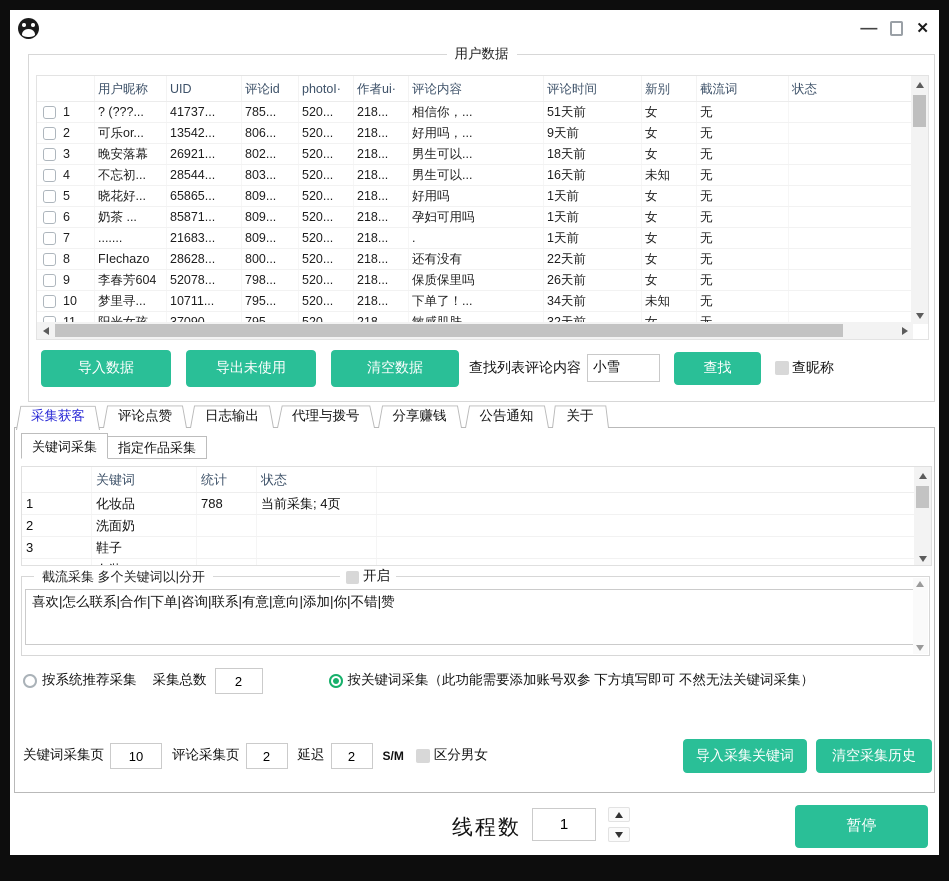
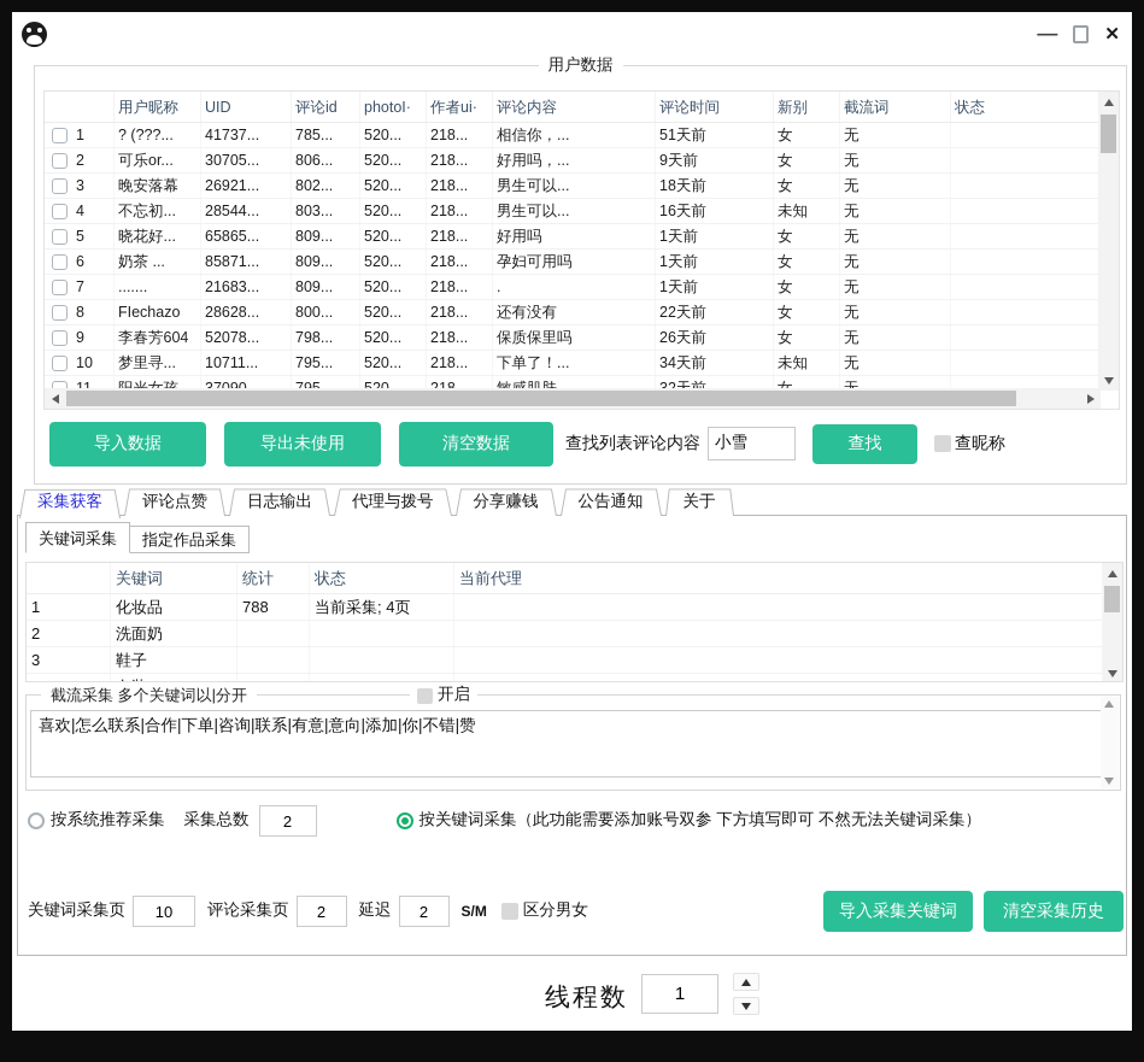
  —
  ✕
  用户数据
  用户昵称
  UID
  评论id
  photoI·
  作者ui·
  评论内容
  评论时间
  新别
  截流词
  状态
  1
  ? (???...
  41737...
  785...
  520...
  218...
  相信你，...
  51天前
  女
  无
  2
  可乐or...
- 13542...
+ 30705...
  806...
  520...
  218...
  好用吗，...
  9天前
  女
  无
  3
  晚安落幕
  26921...
  802...
  520...
  218...
  男生可以...
  18天前
  女
  无
  4
  不忘初...
  28544...
  803...
  520...
  218...
  男生可以...
  16天前
  未知
  无
  5
  晓花好...
  65865...
  809...
  520...
  218...
  好用吗
  1天前
  女
  无
  6
  奶茶 ...
  85871...
  809...
  520...
  218...
  孕妇可用吗
  1天前
  女
  无
  7
  .......
  21683...
  809...
  520...
  218...
  .
  1天前
  女
  无
  8
  FIechazo
  28628...
  800...
  520...
  218...
  还有没有
  22天前
  女
  无
  9
  李春芳604
  52078...
  798...
  520...
  218...
  保质保里吗
  26天前
  女
  无
  10
  梦里寻...
  10711...
  795...
  520...
  218...
  下单了！...
  34天前
  未知
  无
  导入数据
  导出未使用
  清空数据
  查找列表评论内容
  小雪
  查找
  查昵称
  采集获客
  评论点赞
  日志输出
  代理与拨号
  分享赚钱
  公告通知
  关于
  关键词采集
  指定作品采集
  关键词
  统计
  状态
+ 当前代理
  1
  化妆品
  788
  当前采集; 4页
  2
  洗面奶
  3
  鞋子
  截流采集 多个关键词以|分开
  开启
  喜欢|怎么联系|合作|下单|咨询|联系|有意|意向|添加|你|不错|赞
  按系统推荐采集
  采集总数
  2
  按关键词采集（此功能需要添加账号双参 下方填写即可 不然无法关键词采集）
  关键词采集页
  10
  评论采集页
  2
  延迟
  2
  S/M
  区分男女
  导入采集关键词
  清空采集历史
  线程数
  1
- 暂停
